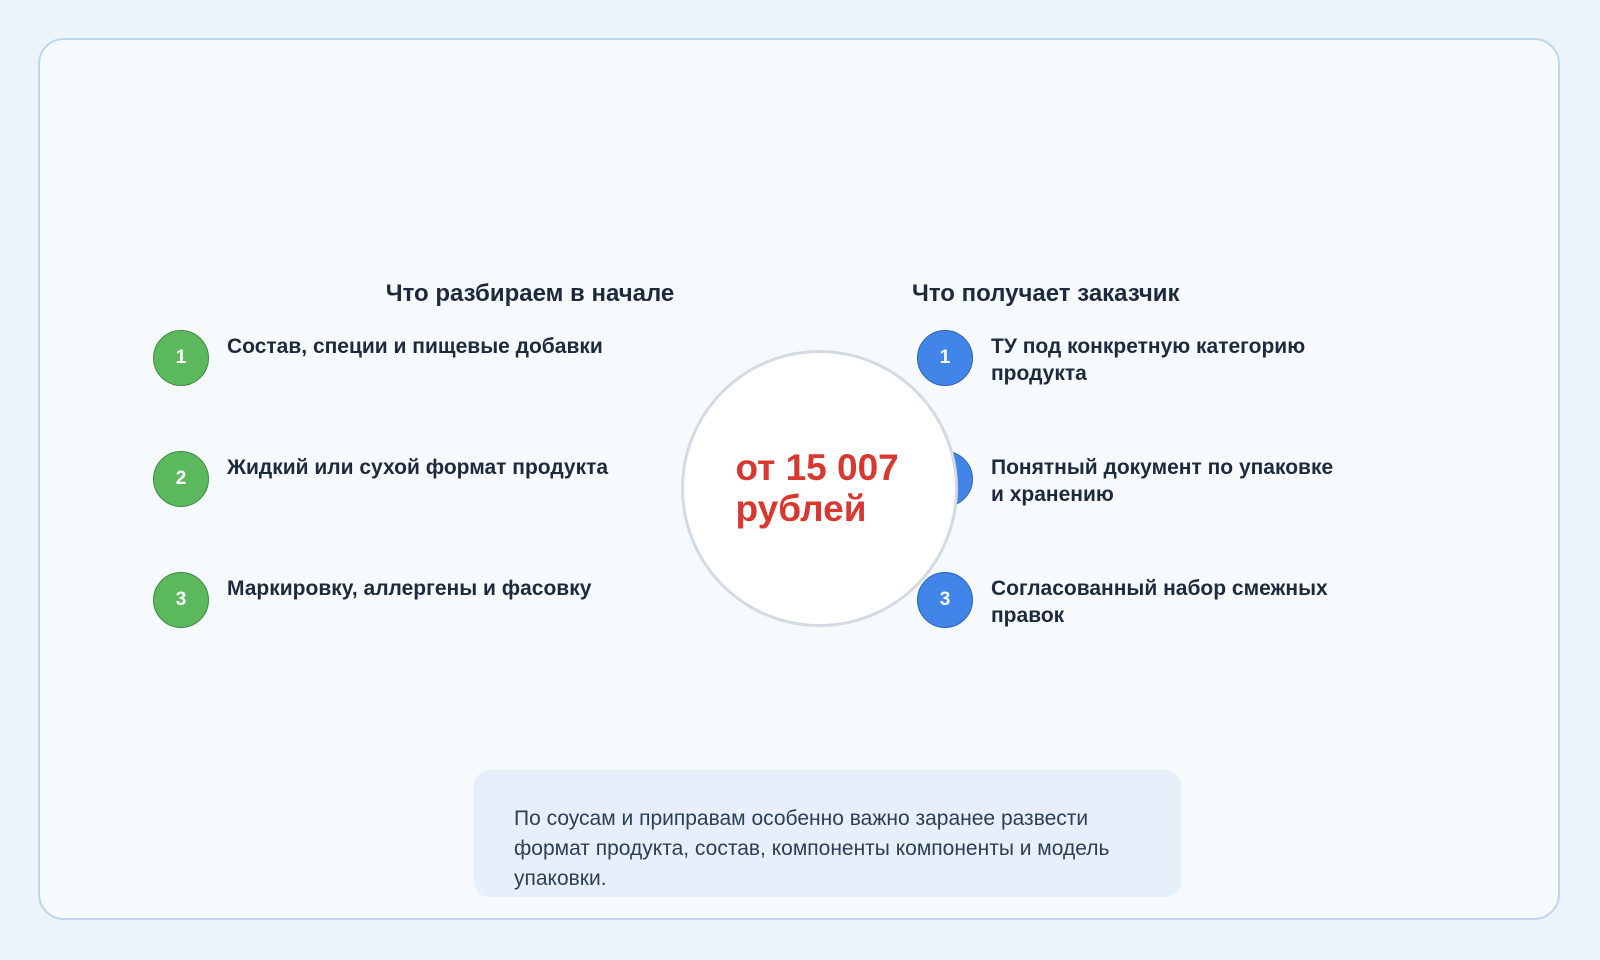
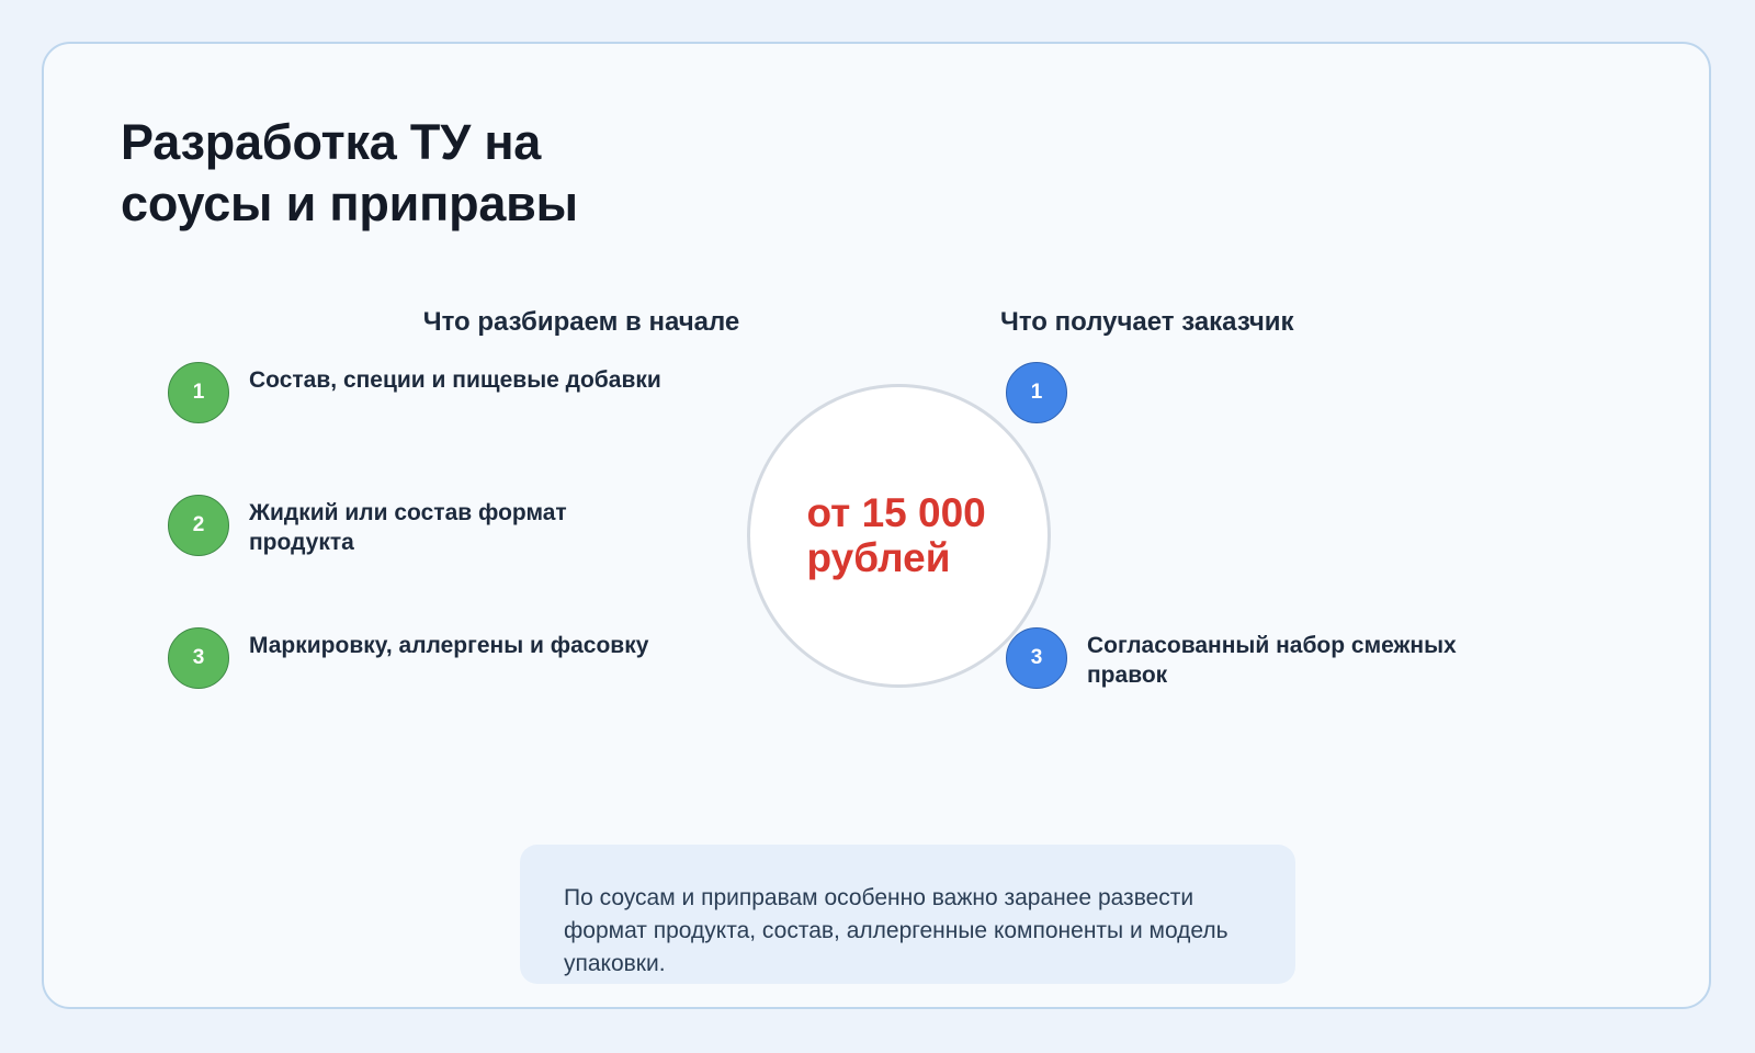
+ Разработка ТУ на
+ соусы и приправы
  Что разбираем в начале
  Что получает заказчик
  1
  Состав, специи и пищевые добавки
  2
- Жидкий или сухой формат продукта
+ Жидкий или состав формат продукта
  3
  Маркировку, аллергены и фасовку
  1
- ТУ под конкретную категорию продукта
- Понятный документ по упаковке и хранению
  3
  Согласованный набор смежных правок
- от 15 007 рублей
+ от 15 000 рублей
- По соусам и приправам особенно важно заранее развести формат продукта, состав, компоненты компоненты и модель упаковки.
+ По соусам и приправам особенно важно заранее развести формат продукта, состав, аллергенные компоненты и модель упаковки.
